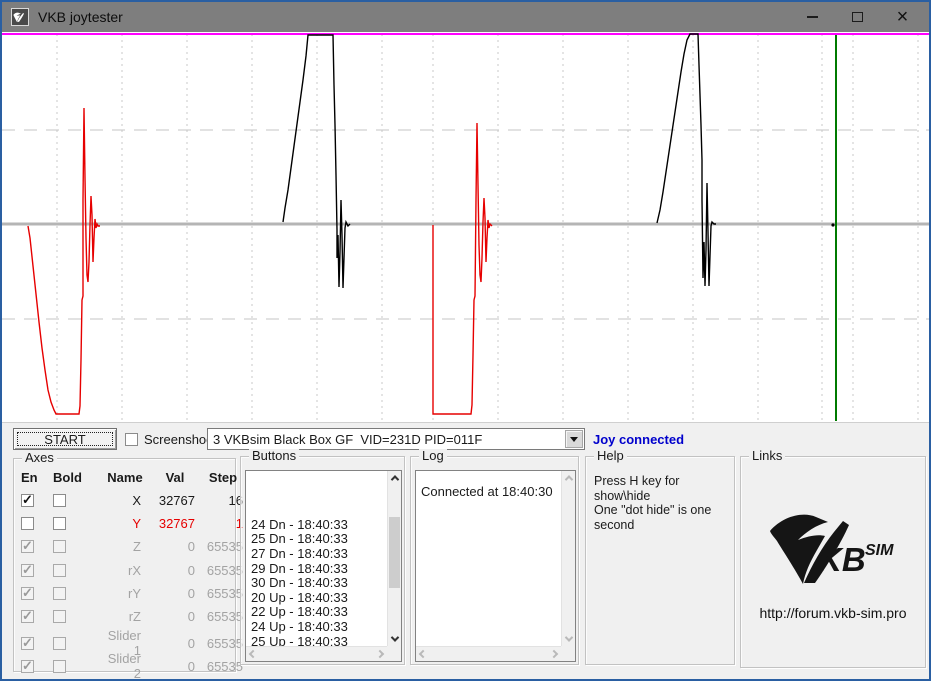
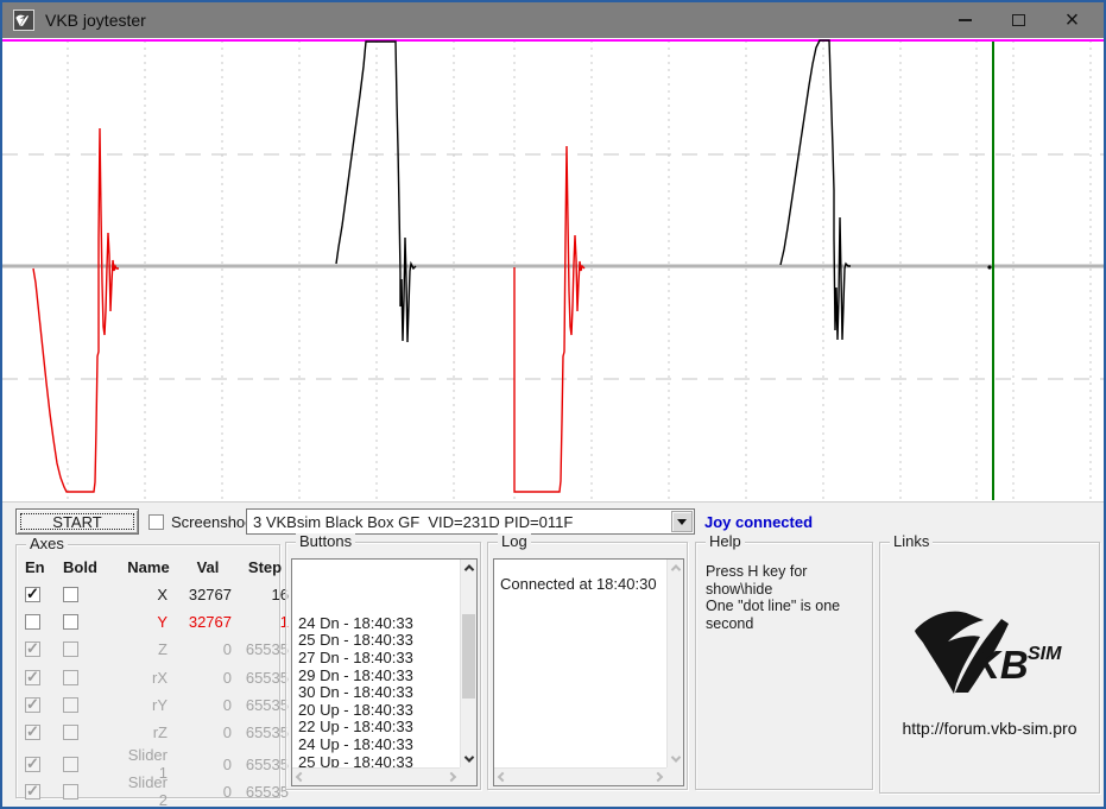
  VKB joytester
  ×
  START
  Screensho
  3 VKBsim Black Box GF VID=231D PID=011F
  Joy connected
  Axes
  En
  Bold
  Name
  Val
  Step
  X
  32767
  16
  Y
  32767
  1
  Z
  0
  65535
  rX
  0
  65535
  rY
  0
  65535
  rZ
  0
  65535
  Slider 1
  0
  65535
  Slider 2
  0
  65535
  Buttons
  24 Dn - 18:40:33
  25 Dn - 18:40:33
  27 Dn - 18:40:33
  29 Dn - 18:40:33
  30 Dn - 18:40:33
  20 Up - 18:40:33
  22 Up - 18:40:33
  24 Up - 18:40:33
  25 Up - 18:40:33
  Log
  Connected at 18:40:30
  Help
  Press H key for show\hide
- One "dot hide" is one second
+ One "dot line" is one second
  Links
  KB
  SIM
  http://forum.vkb-sim.pro
